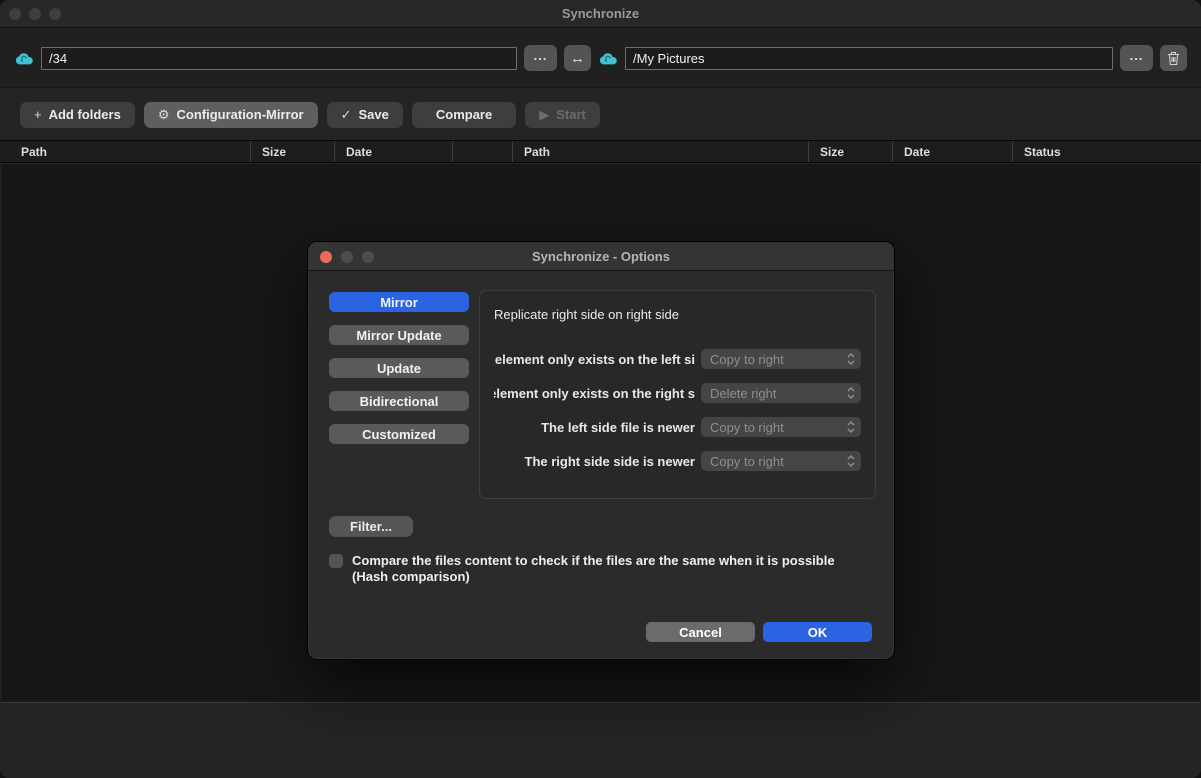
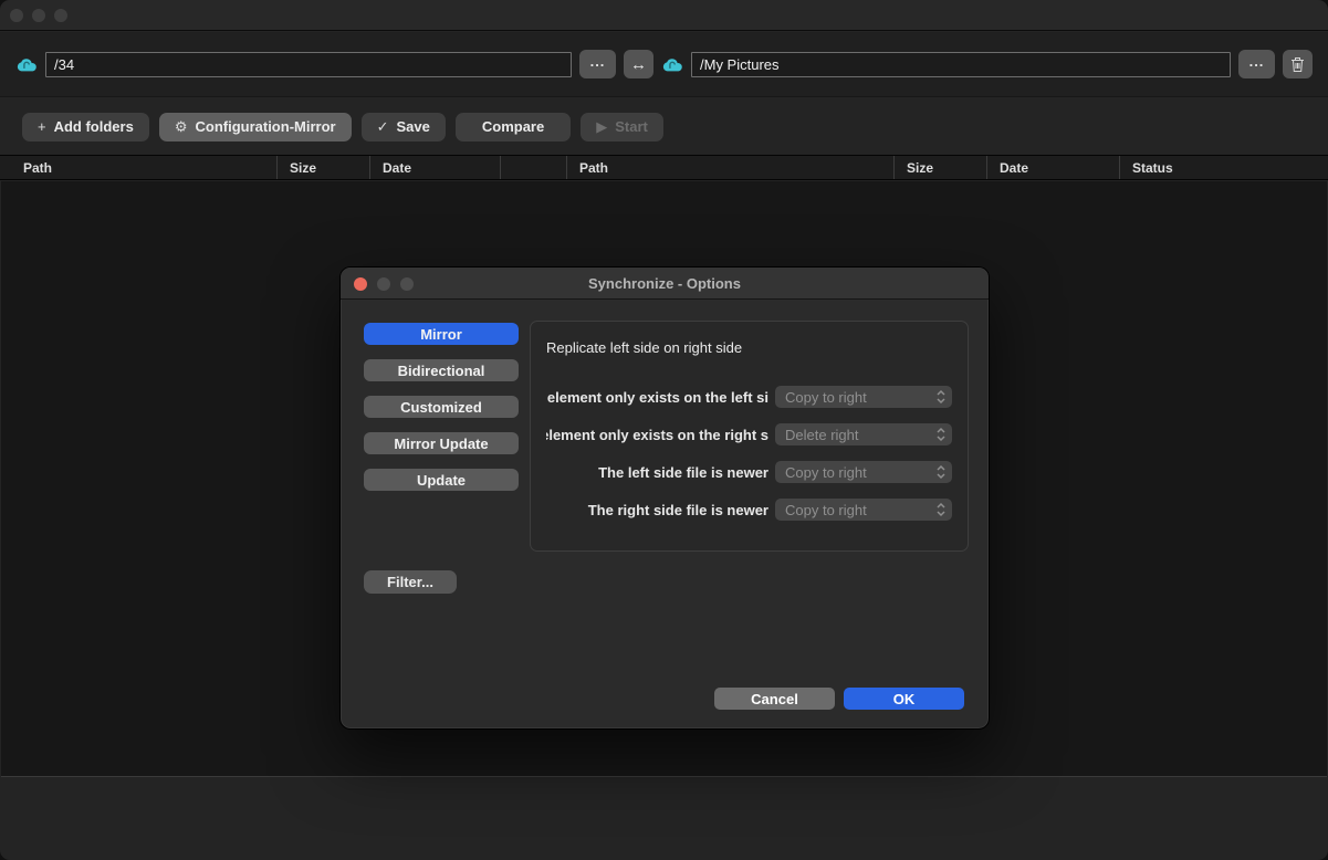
- Synchronize
  /34
  ...
  ↔
  /My Pictures
  ...
  +
  Add folders
  ⚙
  Configuration-Mirror
  ✓
  Save
  Compare
  ▶
  Start
  Path
  Size
  Date
  Path
  Size
  Date
  Status
  Synchronize - Options
  Mirror
- Mirror Update
+ Bidirectional
- Update
+ Customized
- Bidirectional
+ Mirror Update
- Customized
+ Update
- Replicate right side on right side
+ Replicate left side on right side
  element only exists on the left si
  Copy to right
  lement only exists on the right s
  Delete right
  The left side file is newer
  Copy to right
- The right side side is newer
+ The right side file is newer
  Copy to right
  Filter...
- Compare the files content to check if the files are the same when it is possible (Hash comparison)
  Cancel
  OK
